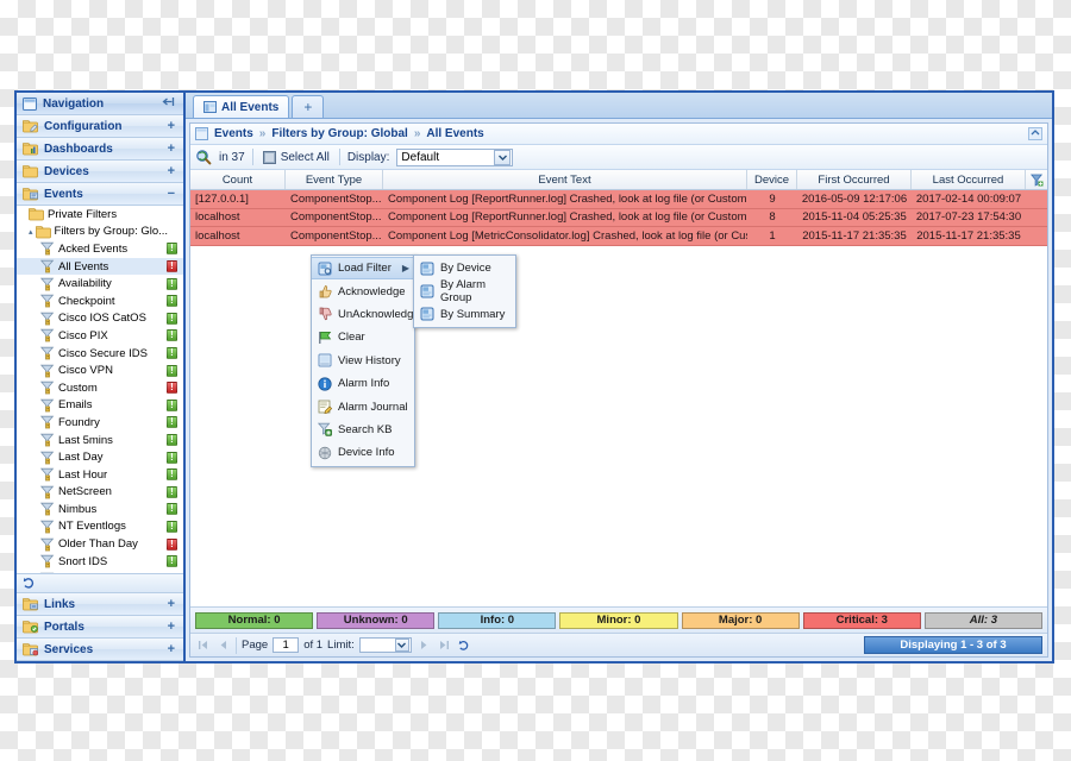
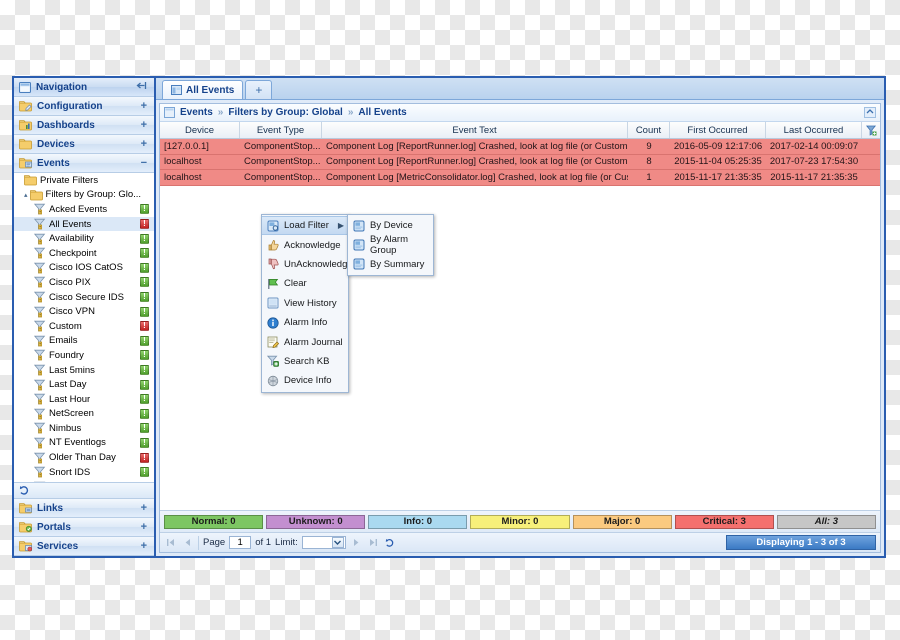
  Navigation
  Configuration
  +
  Dashboards
  +
  Devices
  +
  Events
  −
  Private Filters
  Filters by Group: Glo...
  Acked Events
  All Events
  Availability
  Checkpoint
  Cisco IOS CatOS
  Cisco PIX
  Cisco Secure IDS
  Cisco VPN
  Custom
  Emails
  Foundry
  Last 5mins
  Last Day
  Last Hour
  NetScreen
  Nimbus
  NT Eventlogs
  Older Than Day
  Snort IDS
  Links
  +
  Portals
  +
  Services
  +
  All Events
  +
  Events
  »
  Filters by Group: Global
  »
  All Events
- in 37
- Select All
- Display:
- Default
- Count
+ Device
  Event Type
  Event Text
- Device
+ Count
  First Occurred
  Last Occurred
  [127.0.0.1]
  ComponentStop...
  Component Log [ReportRunner.log] Crashed, look at log file (or Custom
  9
  2016-05-09 12:17:06
  2017-02-14 00:09:07
  localhost
  ComponentStop...
  Component Log [ReportRunner.log] Crashed, look at log file (or Custom
  8
  2015-11-04 05:25:35
  2017-07-23 17:54:30
  localhost
  ComponentStop...
  Component Log [MetricConsolidator.log] Crashed, look at log file (or Cu
  1
  2015-11-17 21:35:35
  2015-11-17 21:35:35
  Normal: 0
  Unknown: 0
  Info: 0
  Minor: 0
  Major: 0
  Critical: 3
  All: 3
  Page
  1
  of 1
  Limit:
  Displaying 1 - 3 of 3
  Load Filter
  ▶
  Acknowledge
  UnAcknowledg
  Clear
  View History
  Alarm Info
  Alarm Journal
  Search KB
  Device Info
  By Device
  By Alarm Group
  By Summary
